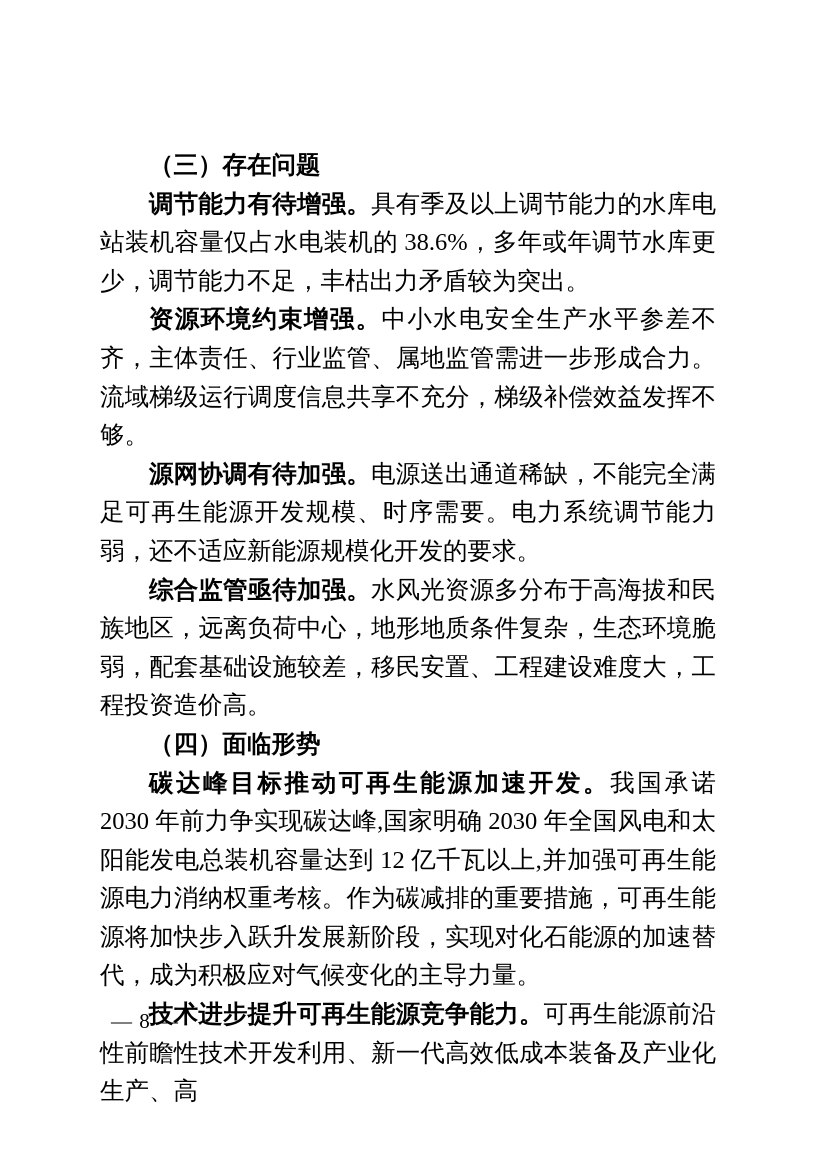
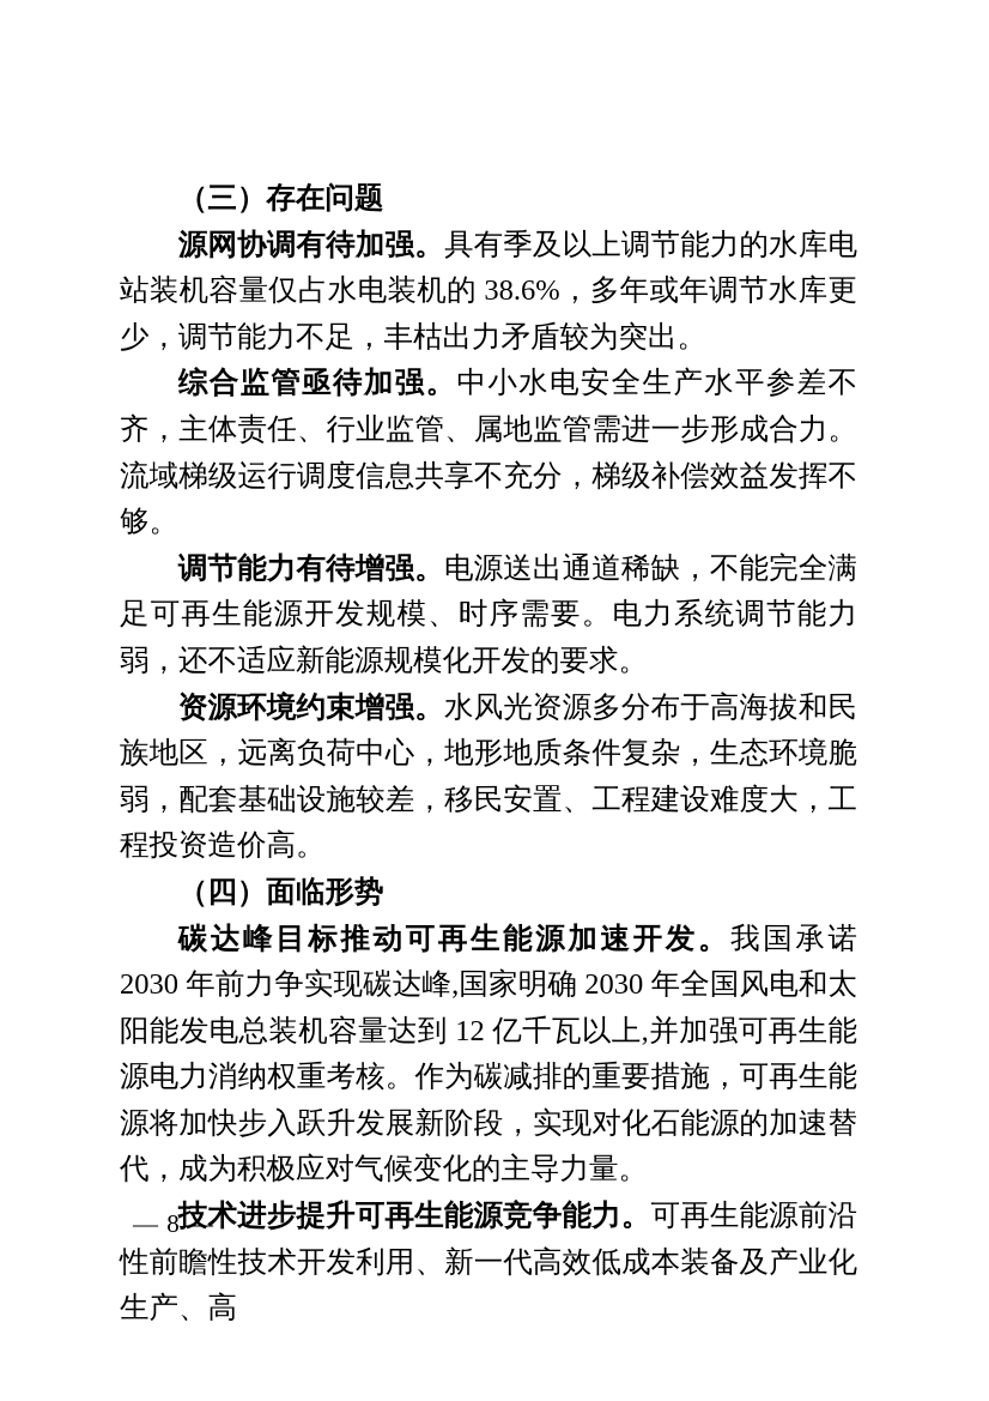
  （三）存在问题
- 调节能力有待增强。具有季及以上调节能力的水库电站装机容量仅占水电装机的 38.6%，多年或年调节水库更少，调节能力不足，丰枯出力矛盾较为突出。
+ 源网协调有待加强。具有季及以上调节能力的水库电站装机容量仅占水电装机的 38.6%，多年或年调节水库更少，调节能力不足，丰枯出力矛盾较为突出。
- 资源环境约束增强。中小水电安全生产水平参差不齐，主体责任、行业监管、属地监管需进一步形成合力。流域梯级运行调度信息共享不充分，梯级补偿效益发挥不够。
+ 综合监管亟待加强。中小水电安全生产水平参差不齐，主体责任、行业监管、属地监管需进一步形成合力。流域梯级运行调度信息共享不充分，梯级补偿效益发挥不够。
- 源网协调有待加强。电源送出通道稀缺，不能完全满足可再生能源开发规模、时序需要。电力系统调节能力弱，还不适应新能源规模化开发的要求。
+ 调节能力有待增强。电源送出通道稀缺，不能完全满足可再生能源开发规模、时序需要。电力系统调节能力弱，还不适应新能源规模化开发的要求。
- 综合监管亟待加强。水风光资源多分布于高海拔和民族地区，远离负荷中心，地形地质条件复杂，生态环境脆弱，配套基础设施较差，移民安置、工程建设难度大，工程投资造价高。
+ 资源环境约束增强。水风光资源多分布于高海拔和民族地区，远离负荷中心，地形地质条件复杂，生态环境脆弱，配套基础设施较差，移民安置、工程建设难度大，工程投资造价高。
  （四）面临形势
  碳达峰目标推动可再生能源加速开发。我国承诺 2030 年前力争实现碳达峰,国家明确 2030 年全国风电和太阳能发电总装机容量达到 12 亿千瓦以上,并加强可再生能源电力消纳权重考核。作为碳减排的重要措施，可再生能源将加快步入跃升发展新阶段，实现对化石能源的加速替代，成为积极应对气候变化的主导力量。
  技术进步提升可再生能源竞争能力。可再生能源前沿性前瞻性技术开发利用、新一代高效低成本装备及产业化生产、高
  — 8 —
